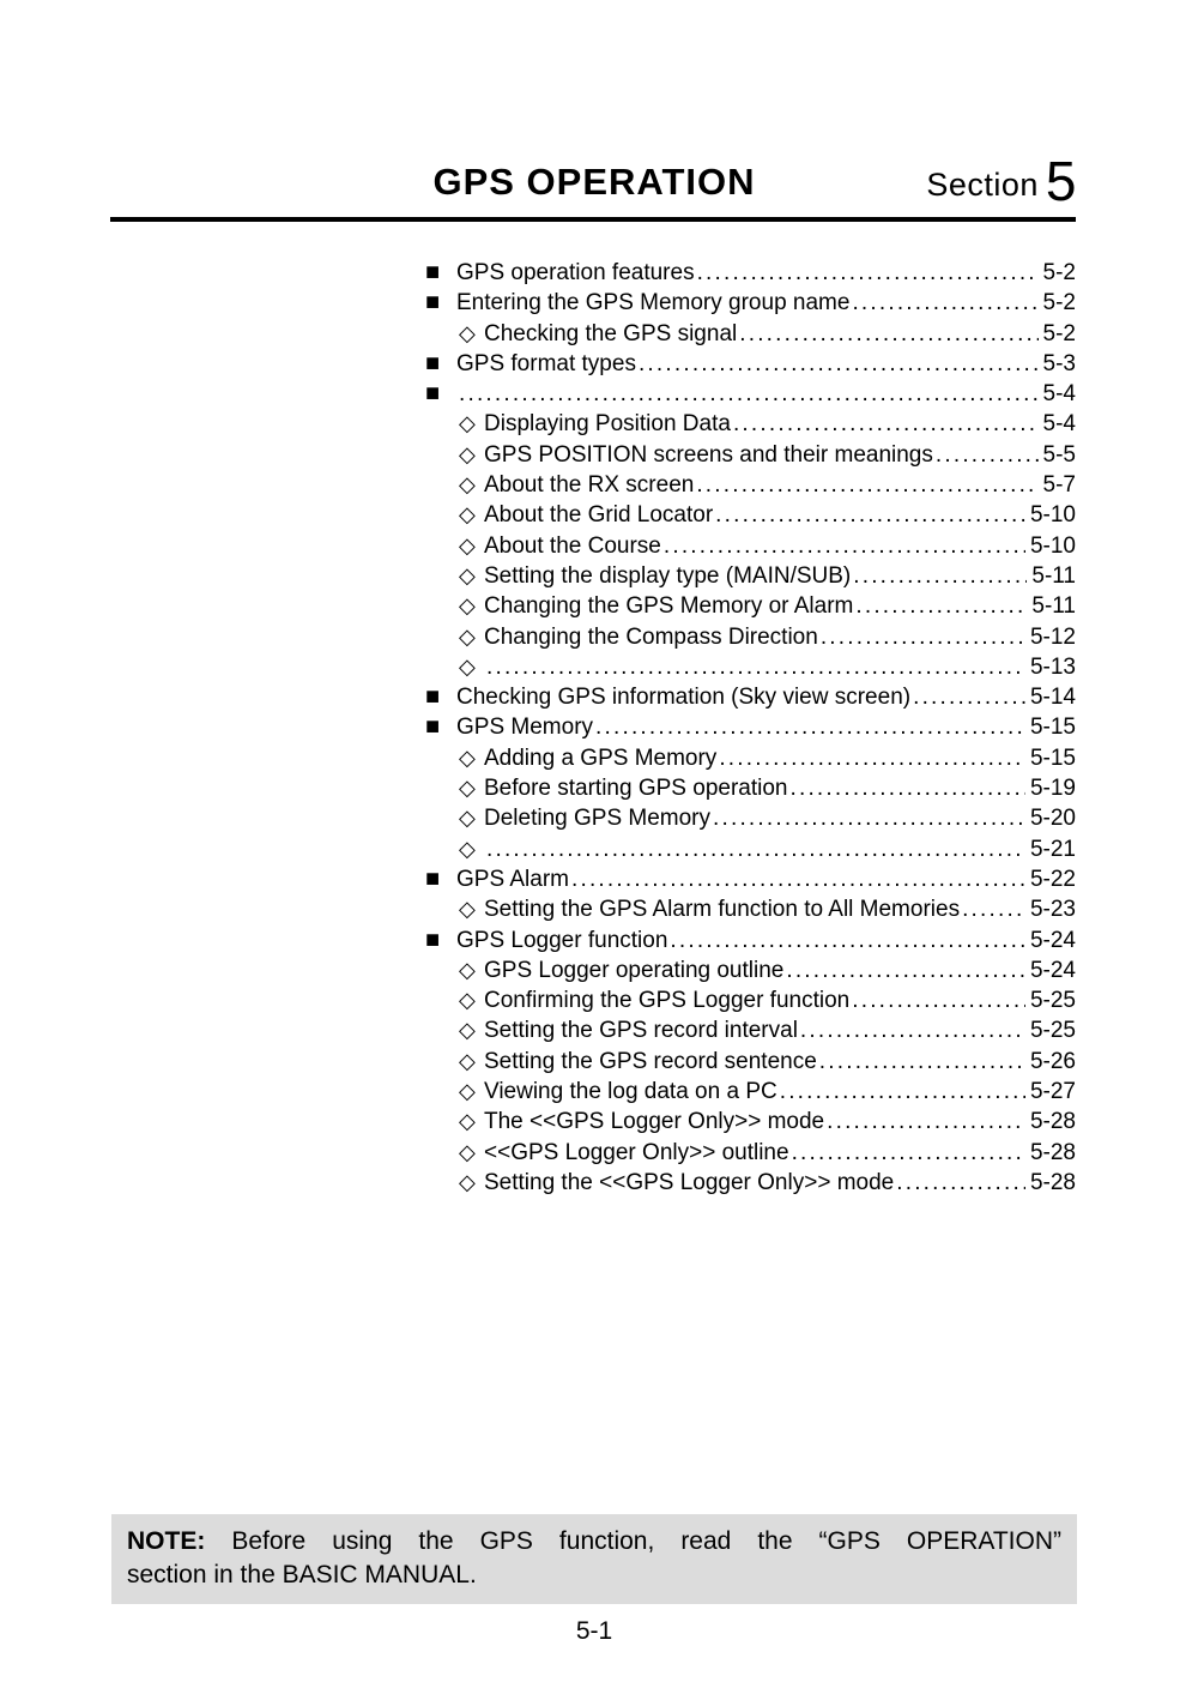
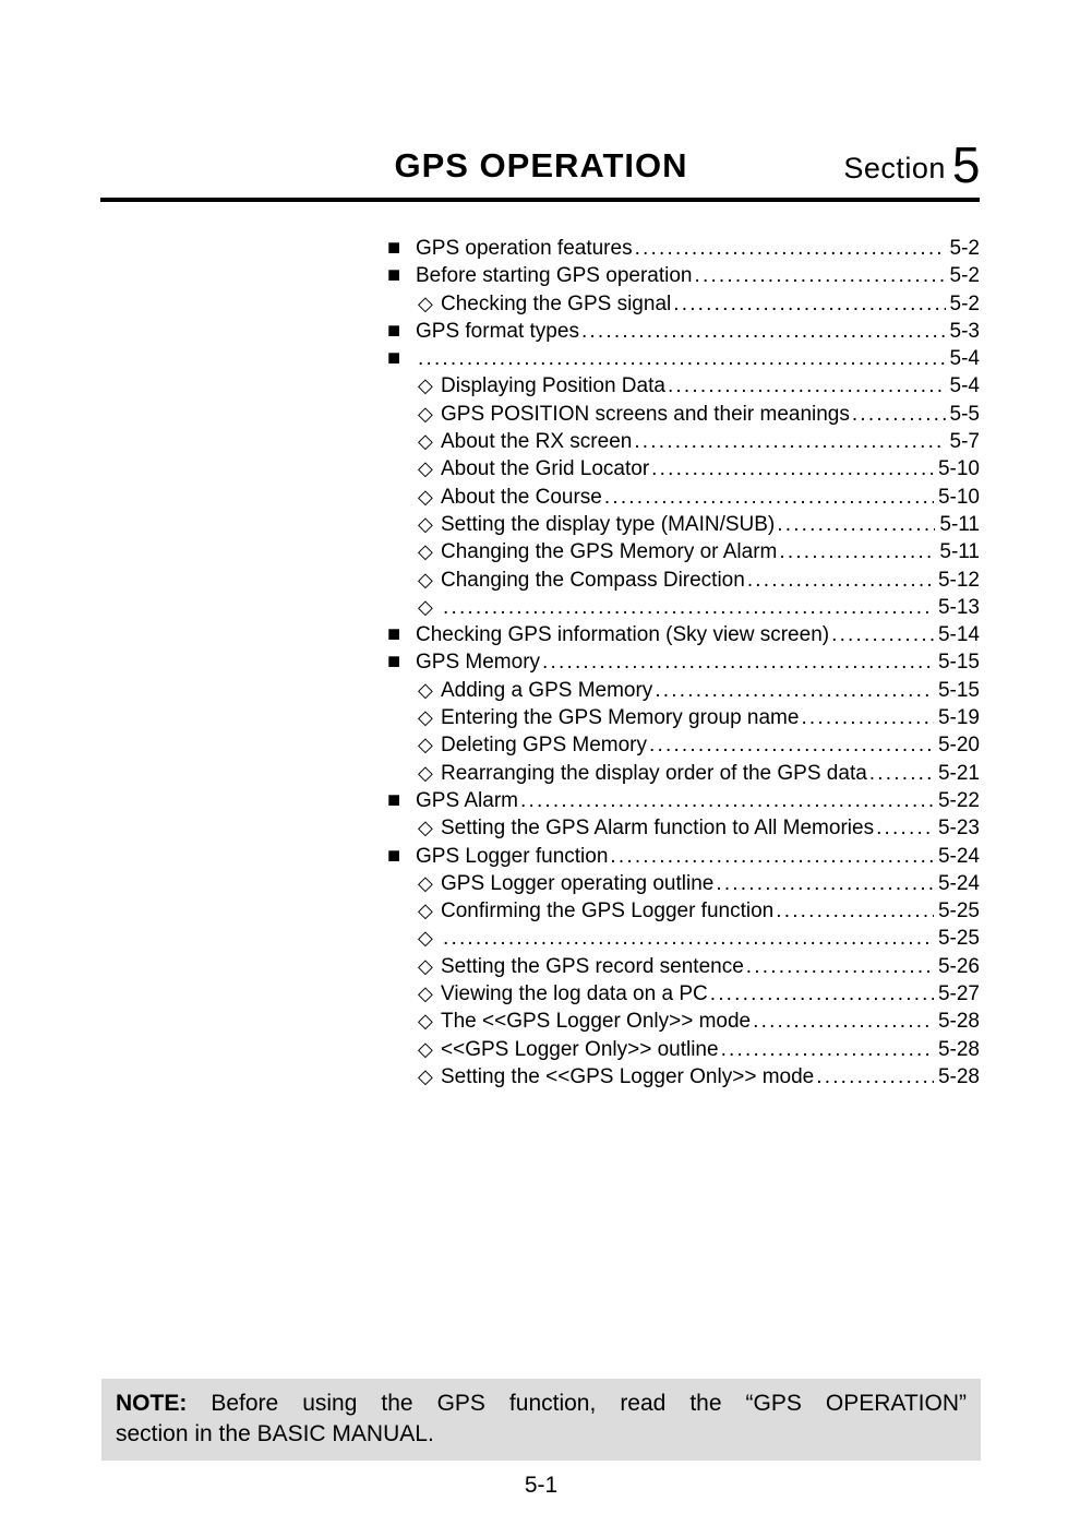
  GPS OPERATION
  Section 5
  ■
  GPS operation features
  5-2
  ■
- Entering the GPS Memory group name
+ Before starting GPS operation
  5-2
  ◇
  Checking the GPS signal
  5-2
  ■
  GPS format types
  5-3
  ■
  5-4
  ◇
  Displaying Position Data
  5-4
  ◇
  GPS POSITION screens and their meanings
  5-5
  ◇
  About the RX screen
  5-7
  ◇
  About the Grid Locator
  5-10
  ◇
  About the Course
  5-10
  ◇
  Setting the display type (MAIN/SUB)
  5-11
  ◇
  Changing the GPS Memory or Alarm
  5-11
  ◇
  Changing the Compass Direction
  5-12
  ◇
  5-13
  ■
  Checking GPS information (Sky view screen)
  5-14
  ■
  GPS Memory
  5-15
  ◇
  Adding a GPS Memory
  5-15
  ◇
- Before starting GPS operation
+ Entering the GPS Memory group name
  5-19
  ◇
  Deleting GPS Memory
  5-20
  ◇
+ Rearranging the display order of the GPS data
  5-21
  ■
  GPS Alarm
  5-22
  ◇
  Setting the GPS Alarm function to All Memories
  5-23
  ■
  GPS Logger function
  5-24
  ◇
  GPS Logger operating outline
  5-24
  ◇
  Confirming the GPS Logger function
  5-25
  ◇
- Setting the GPS record interval
  5-25
  ◇
  Setting the GPS record sentence
  5-26
  ◇
  Viewing the log data on a PC
  5-27
  ◇
  The <<GPS Logger Only>> mode
  5-28
  ◇
  <<GPS Logger Only>> outline
  5-28
  ◇
  Setting the <<GPS Logger Only>> mode
  5-28
  NOTE: Before using the GPS function, read the “GPS OPERATION”
  section in the BASIC MANUAL.
  5-1
